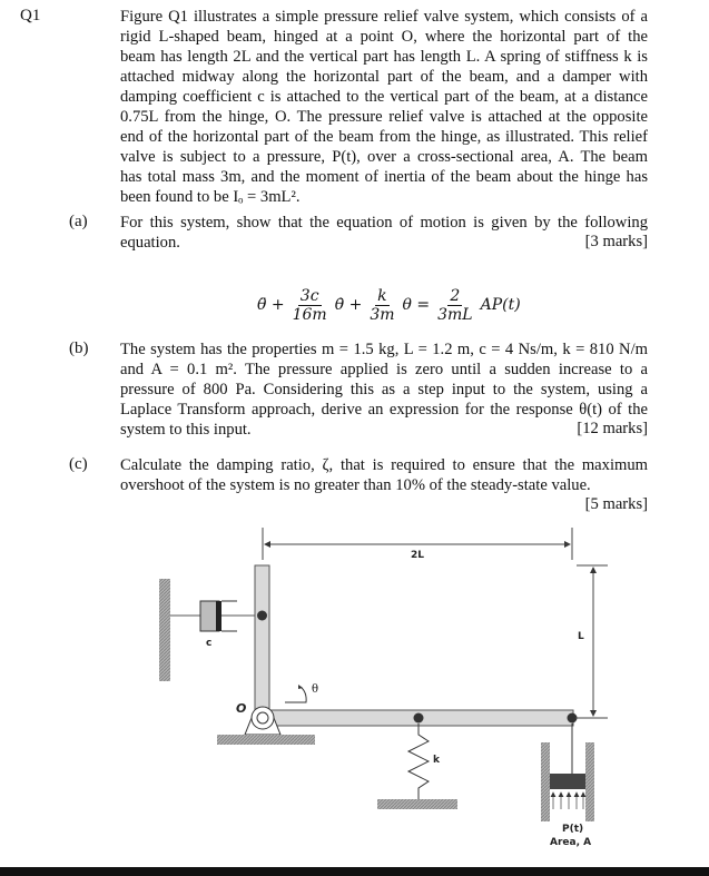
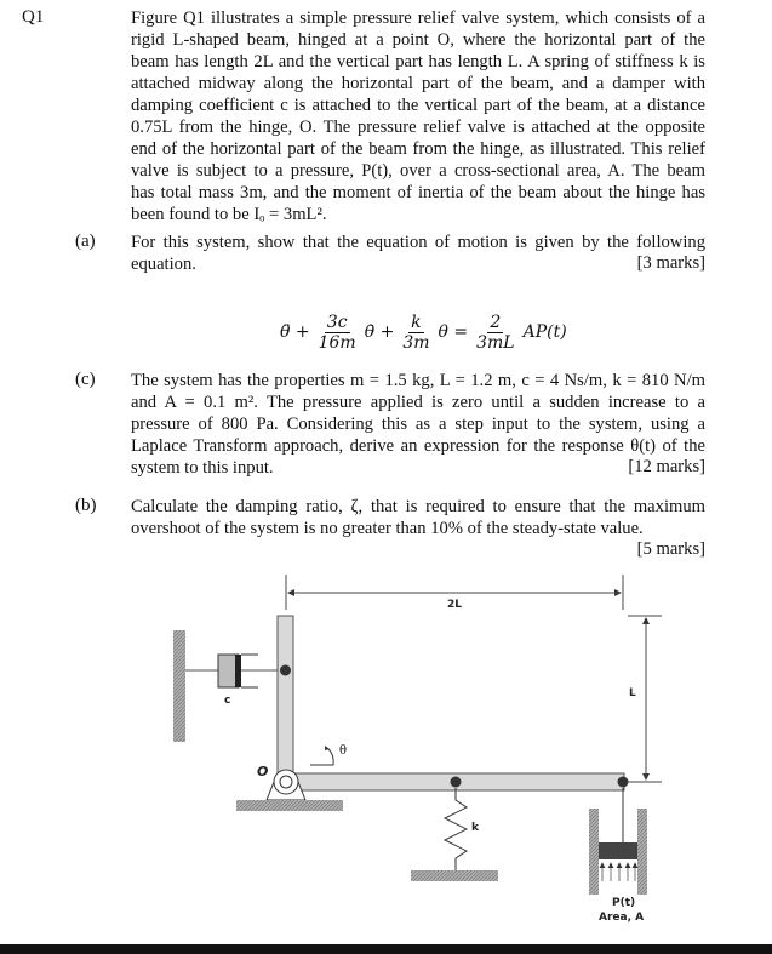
  Q1
  Figure Q1 illustrates a simple pressure relief valve system, which consists of a
  rigid L-shaped beam, hinged at a point O, where the horizontal part of the
  beam has length 2L and the vertical part has length L. A spring of stiffness k is
  attached midway along the horizontal part of the beam, and a damper with
  damping coefficient c is attached to the vertical part of the beam, at a distance
  0.75L from the hinge, O. The pressure relief valve is attached at the opposite
  end of the horizontal part of the beam from the hinge, as illustrated. This relief
  valve is subject to a pressure, P(t), over a cross-sectional area, A. The beam
  has total mass 3m, and the moment of inertia of the beam about the hinge has
  been found to be Iₒ = 3mL².
  (a)
  For this system, show that the equation of motion is given by the following
  equation.
  [3 marks]
  θ̈ +
  3c
  16m
  θ̇ +
  k
  3m
  θ =
  2
  3mL
  AP(t)
- (b)
+ (c)
  The system has the properties m = 1.5 kg, L = 1.2 m, c = 4 Ns/m, k = 810 N/m
  and A = 0.1 m². The pressure applied is zero until a sudden increase to a
  pressure of 800 Pa. Considering this as a step input to the system, using a
  Laplace Transform approach, derive an expression for the response θ(t) of the
  system to this input.
  [12 marks]
- (c)
+ (b)
  Calculate the damping ratio, ζ, that is required to ensure that the maximum
  overshoot of the system is no greater than 10% of the steady-state value.
  [5 marks]
  2L
  L
  c
  k
  O
  θ
  P(t)
  Area, A
